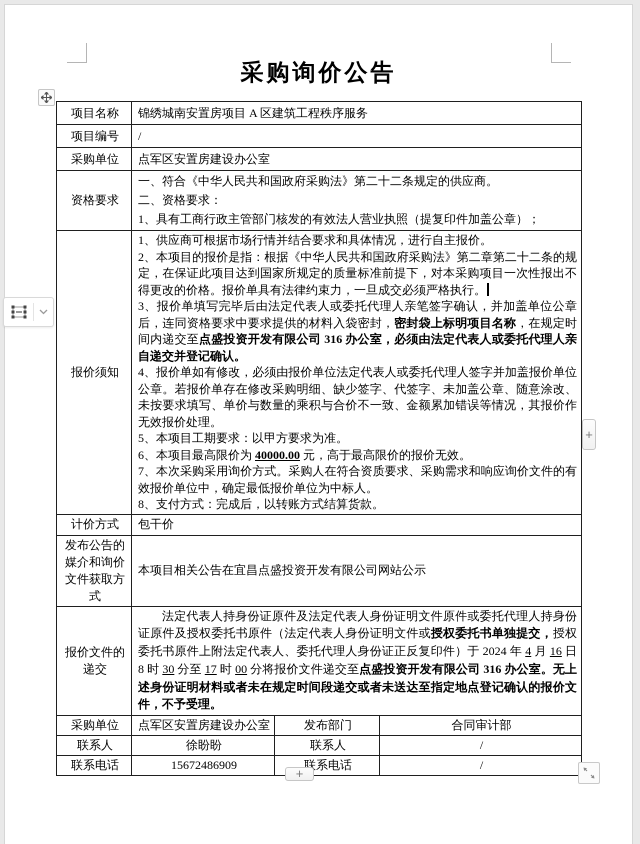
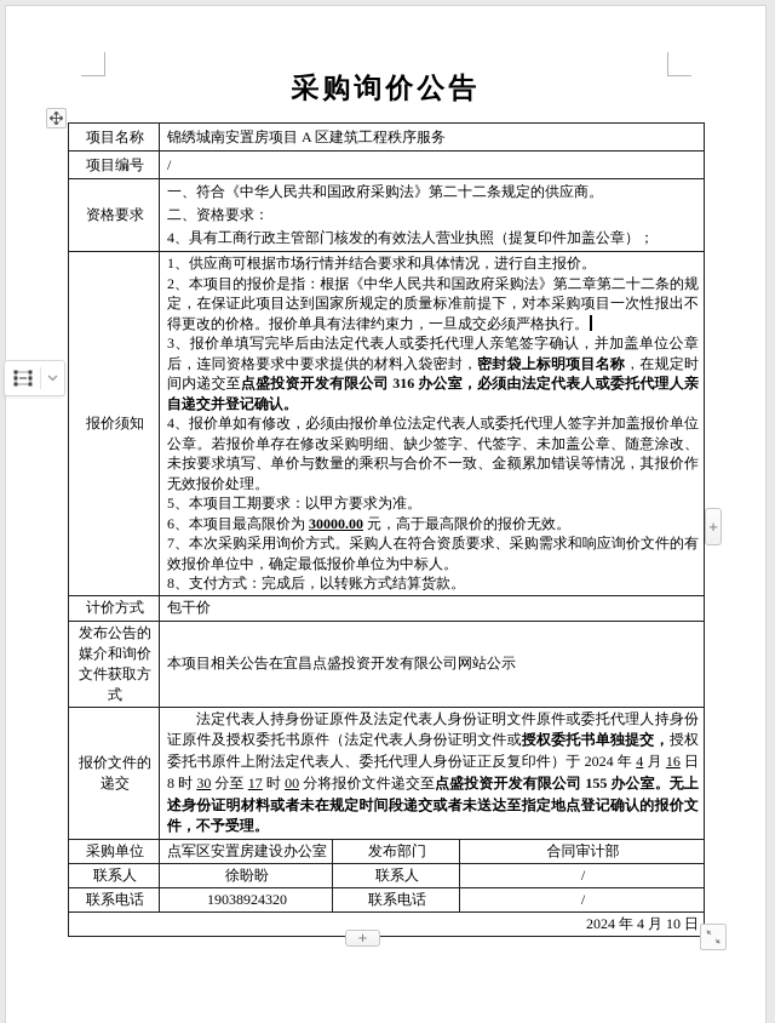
  采购询价公告
  项目名称	锦绣城南安置房项目 A 区建筑工程秩序服务
  项目编号	/
- 采购单位	点军区安置房建设办公室
- 资格要求	一、符合《中华人民共和国政府采购法》第二十二条规定的供应商。 二、资格要求： 1、具有工商行政主管部门核发的有效法人营业执照（提复印件加盖公章）；
+ 资格要求	一、符合《中华人民共和国政府采购法》第二十二条规定的供应商。 二、资格要求： 4、具有工商行政主管部门核发的有效法人营业执照（提复印件加盖公章）；
- 报价须知	1、供应商可根据市场行情并结合要求和具体情况，进行自主报价。 2、本项目的报价是指：根据《中华人民共和国政府采购法》第二章第二十二条的规定，在保证此项目达到国家所规定的质量标准前提下，对本采购项目一次性报出不得更改的价格。报价单具有法律约束力，一旦成交必须严格执行。 3、报价单填写完毕后由法定代表人或委托代理人亲笔签字确认，并加盖单位公章后，连同资格要求中要求提供的材料入袋密封，密封袋上标明项目名称，在规定时间内递交至点盛投资开发有限公司 316 办公室，必须由法定代表人或委托代理人亲自递交并登记确认。 4、报价单如有修改，必须由报价单位法定代表人或委托代理人签字并加盖报价单位公章。若报价单存在修改采购明细、缺少签字、代签字、未加盖公章、随意涂改、未按要求填写、单价与数量的乘积与合价不一致、金额累加错误等情况，其报价作无效报价处理。 5、本项目工期要求：以甲方要求为准。 6、本项目最高限价为 40000.00 元，高于最高限价的报价无效。 7、本次采购采用询价方式。采购人在符合资质要求、采购需求和响应询价文件的有效报价单位中，确定最低报价单位为中标人。 8、支付方式：完成后，以转账方式结算货款。
+ 报价须知	1、供应商可根据市场行情并结合要求和具体情况，进行自主报价。 2、本项目的报价是指：根据《中华人民共和国政府采购法》第二章第二十二条的规定，在保证此项目达到国家所规定的质量标准前提下，对本采购项目一次性报出不得更改的价格。报价单具有法律约束力，一旦成交必须严格执行。 3、报价单填写完毕后由法定代表人或委托代理人亲笔签字确认，并加盖单位公章后，连同资格要求中要求提供的材料入袋密封，密封袋上标明项目名称，在规定时间内递交至点盛投资开发有限公司 316 办公室，必须由法定代表人或委托代理人亲自递交并登记确认。 4、报价单如有修改，必须由报价单位法定代表人或委托代理人签字并加盖报价单位公章。若报价单存在修改采购明细、缺少签字、代签字、未加盖公章、随意涂改、未按要求填写、单价与数量的乘积与合价不一致、金额累加错误等情况，其报价作无效报价处理。 5、本项目工期要求：以甲方要求为准。 6、本项目最高限价为 30000.00 元，高于最高限价的报价无效。 7、本次采购采用询价方式。采购人在符合资质要求、采购需求和响应询价文件的有效报价单位中，确定最低报价单位为中标人。 8、支付方式：完成后，以转账方式结算货款。
  计价方式	包干价
  发布公告的媒介和询价文件获取方式	本项目相关公告在宜昌点盛投资开发有限公司网站公示
- 报价文件的递交	法定代表人持身份证原件及法定代表人身份证明文件原件或委托代理人持身份证原件及授权委托书原件（法定代表人身份证明文件或授权委托书单独提交，授权委托书原件上附法定代表人、委托代理人身份证正反复印件）于 2024 年 4 月 16 日 8 时 30 分至 17 时 00 分将报价文件递交至点盛投资开发有限公司 316 办公室。无上述身份证明材料或者未在规定时间段递交或者未送达至指定地点登记确认的报价文件，不予受理。
+ 报价文件的递交	法定代表人持身份证原件及法定代表人身份证明文件原件或委托代理人持身份证原件及授权委托书原件（法定代表人身份证明文件或授权委托书单独提交，授权委托书原件上附法定代表人、委托代理人身份证正反复印件）于 2024 年 4 月 16 日 8 时 30 分至 17 时 00 分将报价文件递交至点盛投资开发有限公司 155 办公室。无上述身份证明材料或者未在规定时间段递交或者未送达至指定地点登记确认的报价文件，不予受理。
  采购单位	点军区安置房建设办公室	发布部门	合同审计部
  联系人	徐盼盼	联系人	/
- 联系电话	15672486909	联系电话	/
+ 联系电话	19038924320	联系电话	/
+ 2024 年 4 月 10 日
  +
  +
